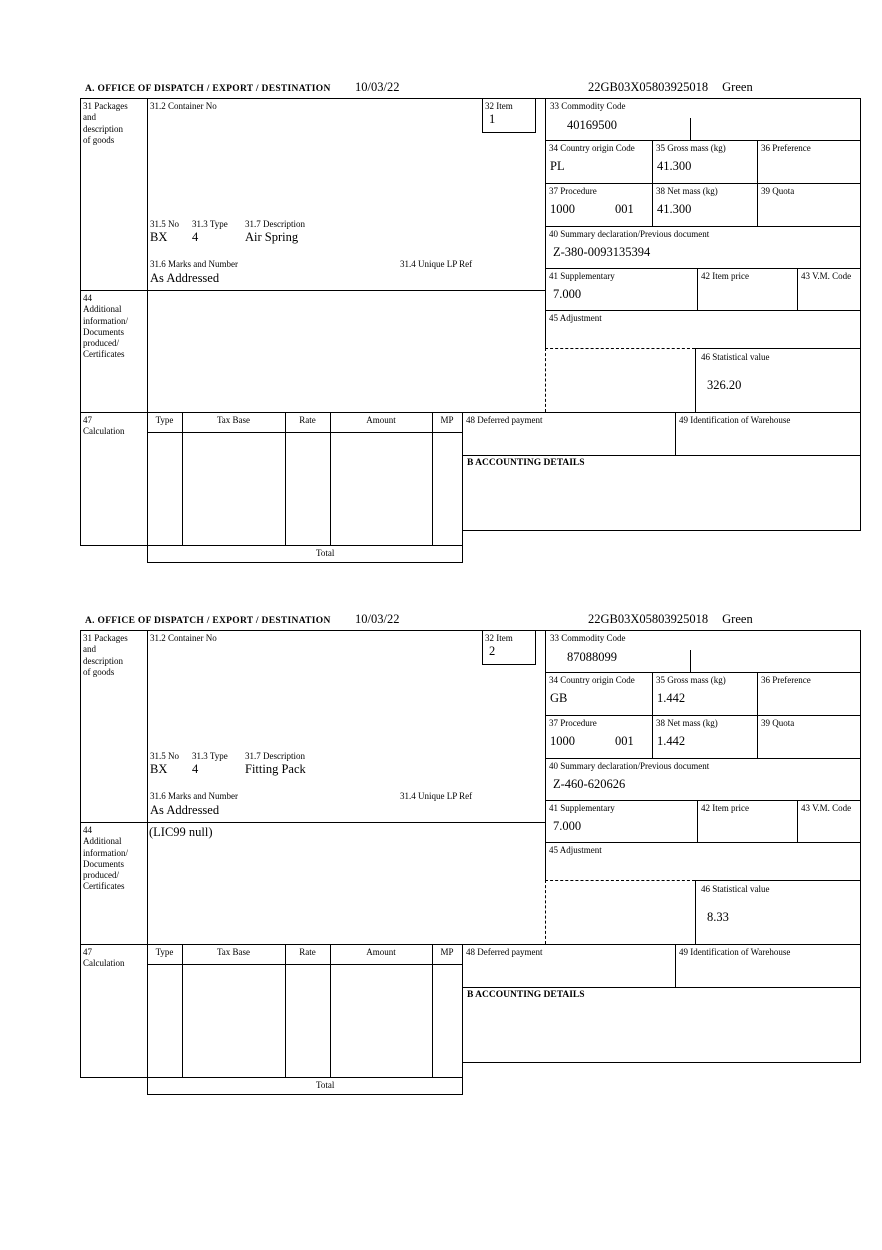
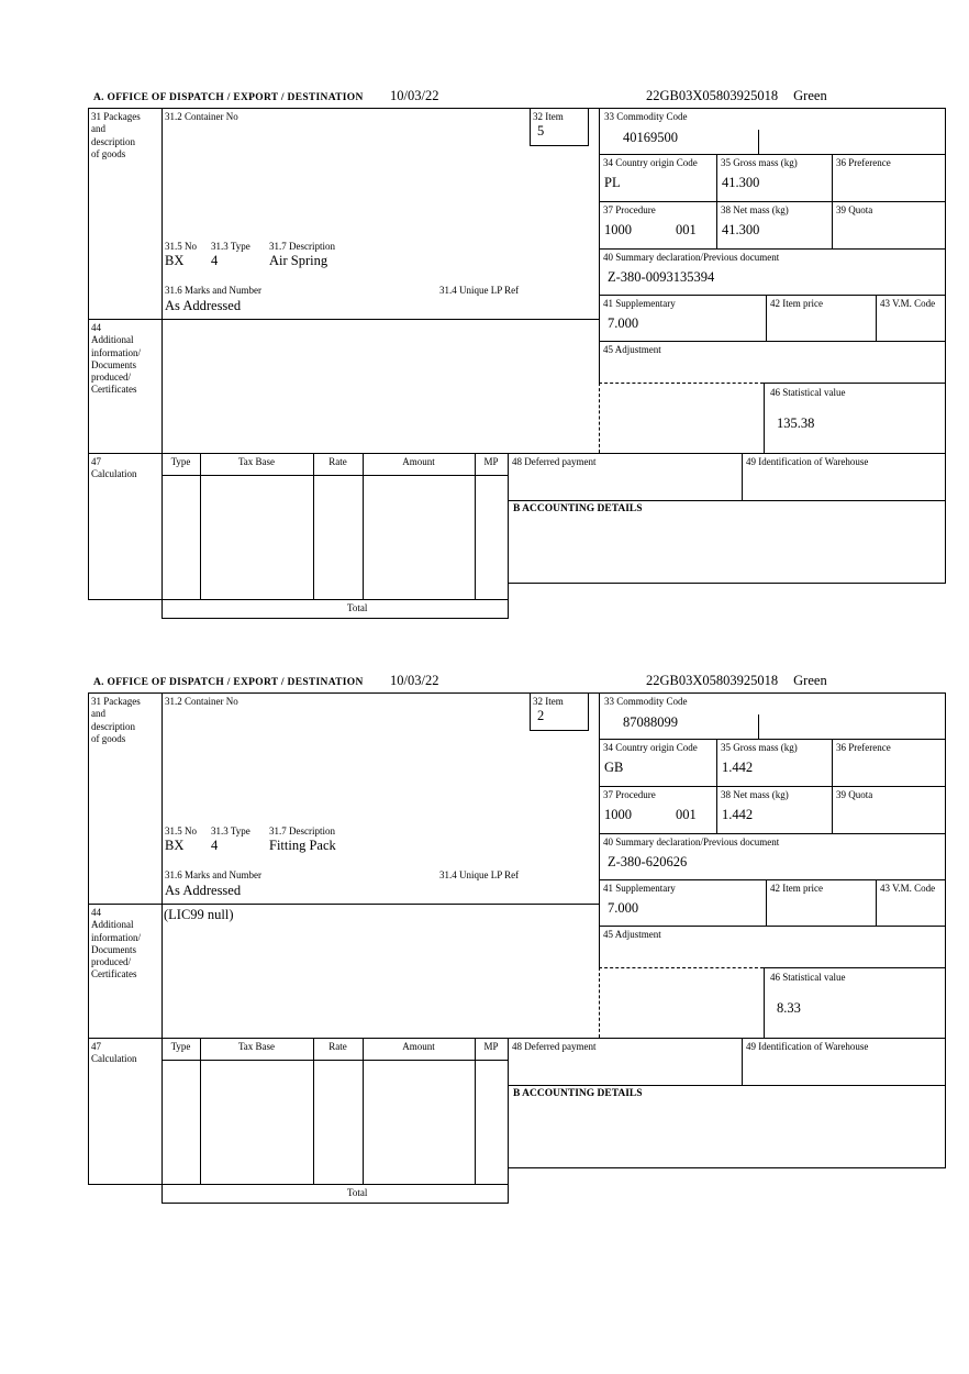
  A. OFFICE OF DISPATCH / EXPORT / DESTINATION
  10/03/22
  22GB03X05803925018 Green
  31 Packages
  and
  description
  of goods
  31.2 Container No
  32 Item
  33 Commodity Code
  34 Country origin Code
  35 Gross mass (kg)
  36 Preference
  37 Procedure
  38 Net mass (kg)
  39 Quota
  31.5 No
  31.3 Type
  31.7 Description
  40 Summary declaration/Previous document
  31.6 Marks and Number
  31.4 Unique LP Ref
  41 Supplementary
  42 Item price
  43 V.M. Code
  44
  Additional
  information/
  Documents
  produced/
  Certificates
  45 Adjustment
  46 Statistical value
  47
  Calculation
  Type
  Tax Base
  Rate
  Amount
  MP
  Total
  48 Deferred payment
  49 Identification of Warehouse
  B ACCOUNTING DETAILS
- 1
+ 5
  40169500
  PL
  41.300
  1000
  001
  41.300
  BX
  4
  Air Spring
  Z-380-0093135394
  As Addressed
  7.000
- 326.20
+ 135.38
  A. OFFICE OF DISPATCH / EXPORT / DESTINATION
  10/03/22
  22GB03X05803925018 Green
  31 Packages
  and
  description
  of goods
  31.2 Container No
  32 Item
  33 Commodity Code
  34 Country origin Code
  35 Gross mass (kg)
  36 Preference
  37 Procedure
  38 Net mass (kg)
  39 Quota
  31.5 No
  31.3 Type
  31.7 Description
  40 Summary declaration/Previous document
  31.6 Marks and Number
  31.4 Unique LP Ref
  41 Supplementary
  42 Item price
  43 V.M. Code
  44
  Additional
  information/
  Documents
  produced/
  Certificates
  45 Adjustment
  46 Statistical value
  47
  Calculation
  Type
  Tax Base
  Rate
  Amount
  MP
  Total
  48 Deferred payment
  49 Identification of Warehouse
  B ACCOUNTING DETAILS
  2
  87088099
  GB
  1.442
  1000
  001
  1.442
  BX
  4
  Fitting Pack
- Z-460-620626
+ Z-380-620626
  As Addressed
  7.000
  (LIC99 null)
  8.33
